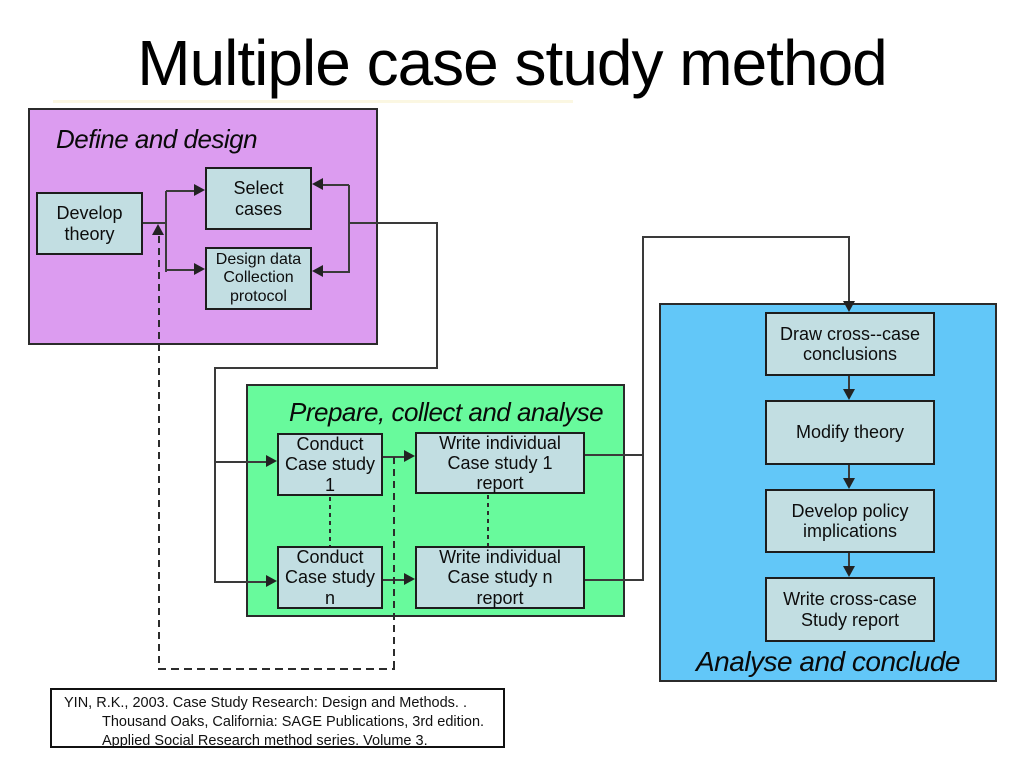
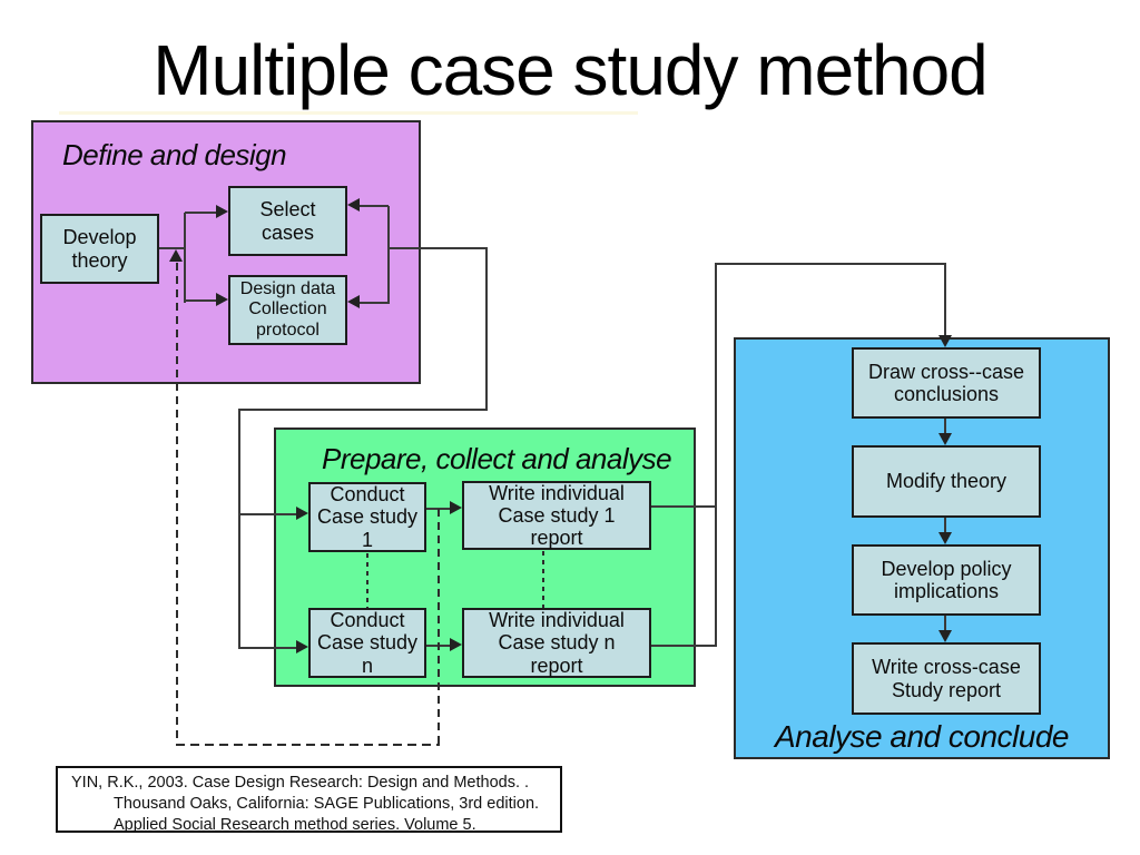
  Multiple case study method
  Define and design
  Prepare, collect and analyse
  Analyse and conclude
  Develop
  theory
  Select
  cases
  Design data
  Collection
  protocol
  Conduct
  Case study 1
  Write individual
  Case study 1
  report
  Conduct
  Case study n
  Write individual
  Case study n
  report
  Draw cross--case
  conclusions
  Modify theory
  Develop policy
  implications
  Write cross-case
  Study report
- YIN, R.K., 2003. Case Study Research: Design and Methods. .
+ YIN, R.K., 2003. Case Design Research: Design and Methods. .
  Thousand Oaks, California: SAGE Publications, 3rd edition.
- Applied Social Research method series. Volume 3.
+ Applied Social Research method series. Volume 5.
